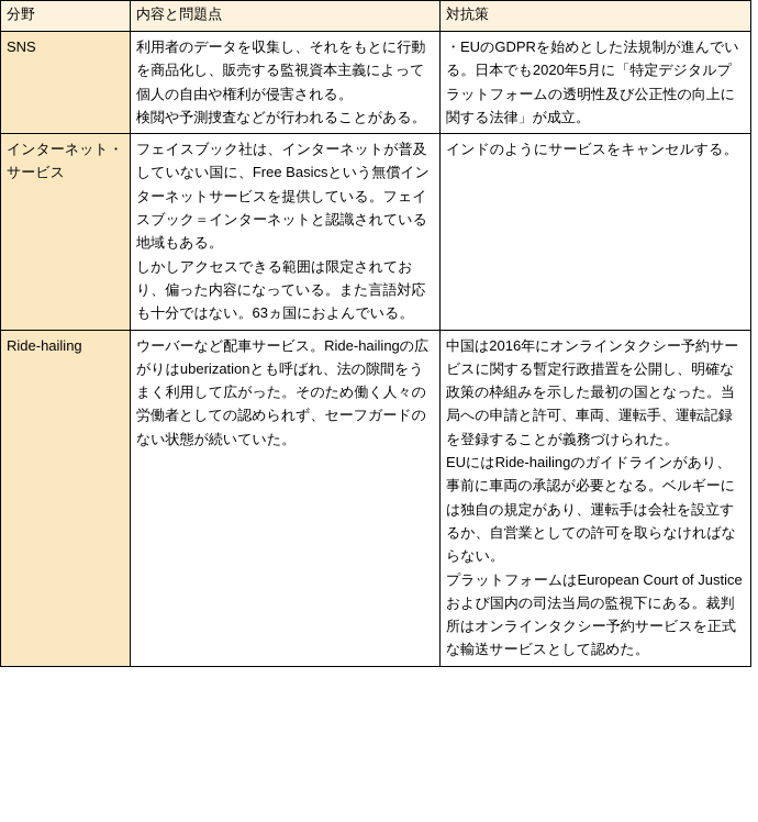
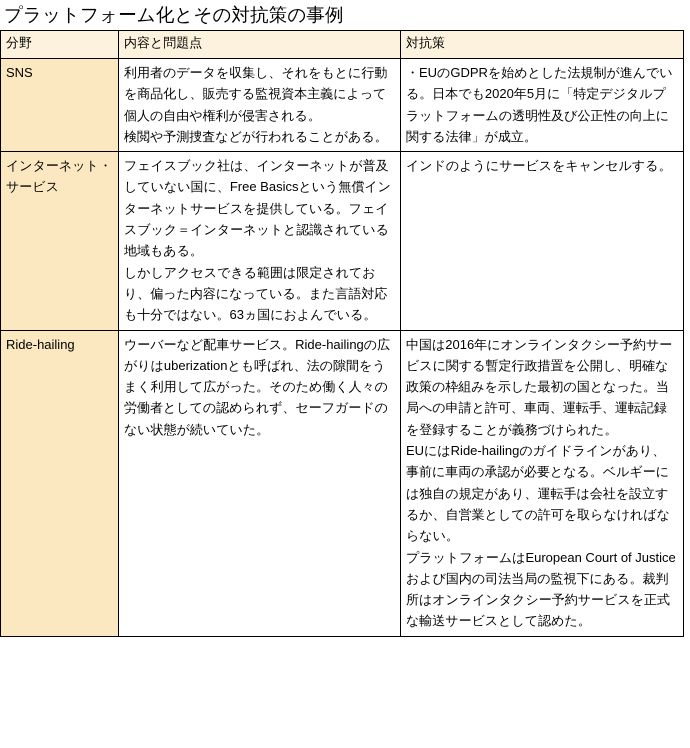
+ プラットフォーム化とその対抗策の事例
  分野	内容と問題点	対抗策
  SNS	利用者のデータを収集し、それをもとに行動を商品化し、販売する監視資本主義によって個人の自由や権利が侵害される。 検閲や予測捜査などが行われることがある。	・EUのGDPRを始めとした法規制が進んでいる。日本でも2020年5月に「特定デジタルプラットフォームの透明性及び公正性の向上に関する法律」が成立。
  インターネット・サービス	フェイスブック社は、インターネットが普及していない国に、Free Basicsという無償インターネットサービスを提供している。フェイスブック＝インターネットと認識されている地域もある。 しかしアクセスできる範囲は限定されており、偏った内容になっている。また言語対応も十分ではない。63ヵ国におよんでいる。	インドのようにサービスをキャンセルする。
  Ride-hailing	ウーバーなど配車サービス。Ride-hailingの広がりはuberizationとも呼ばれ、法の隙間をうまく利用して広がった。そのため働く人々の労働者としての認められず、セーフガードのない状態が続いていた。	中国は2016年にオンラインタクシー予約サービスに関する暫定行政措置を公開し、明確な政策の枠組みを示した最初の国となった。当局への申請と許可、車両、運転手、運転記録を登録することが義務づけられた。 EUにはRide-hailingのガイドラインがあり、事前に車両の承認が必要となる。ベルギーには独自の規定があり、運転手は会社を設立するか、自営業としての許可を取らなければならない。 プラットフォームはEuropean Court of Justiceおよび国内の司法当局の監視下にある。裁判所はオンラインタクシー予約サービスを正式な輸送サービスとして認めた。
